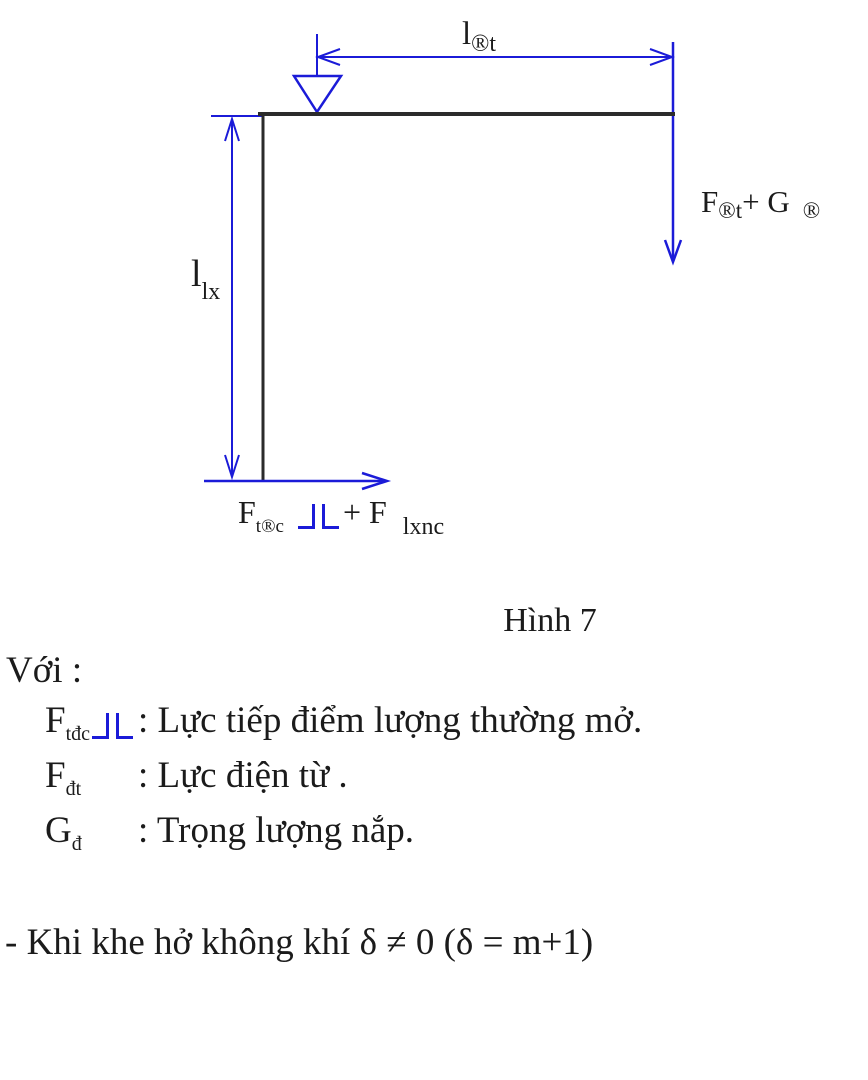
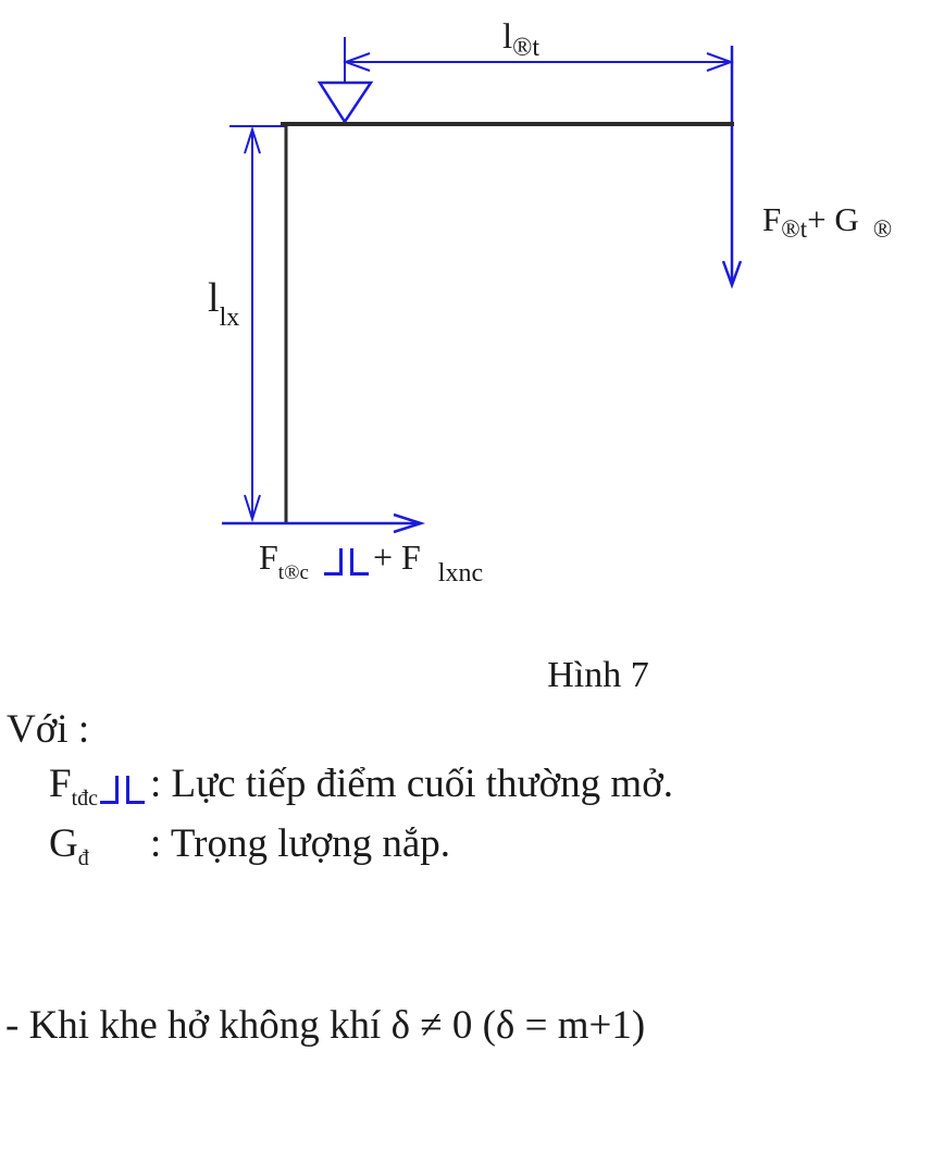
  l®t
  F®t+ G ®
  llx
  Ft®c+ F lxnc
  Hình 7
  Với :
  Ftđc
- : Lực tiếp điểm lượng thường mở.
+ : Lực tiếp điểm cuối thường mở.
- Fđt
- : Lực điện từ .
  Gđ
  : Trọng lượng nắp.
  - Khi khe hở không khí δ ≠ 0 (δ = m+1)
